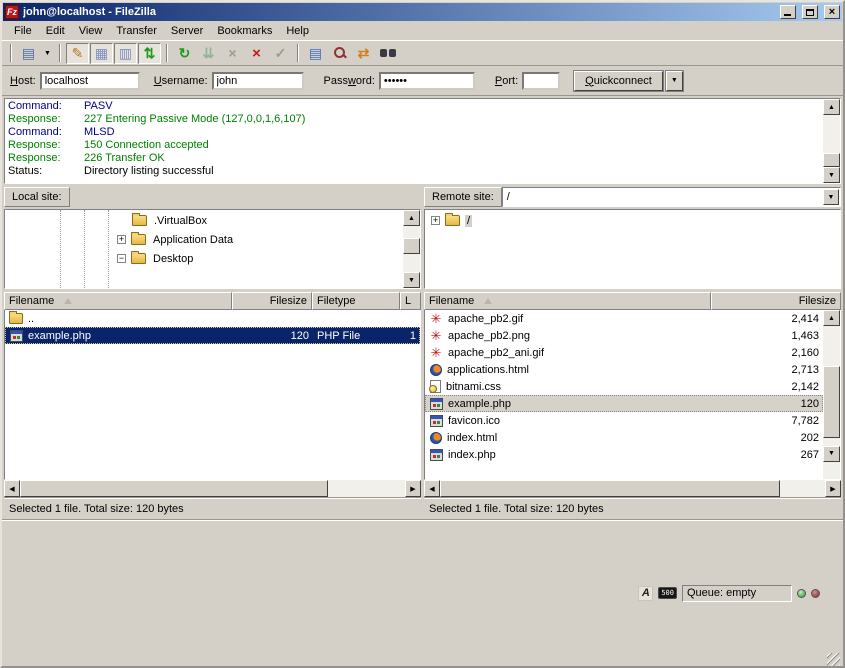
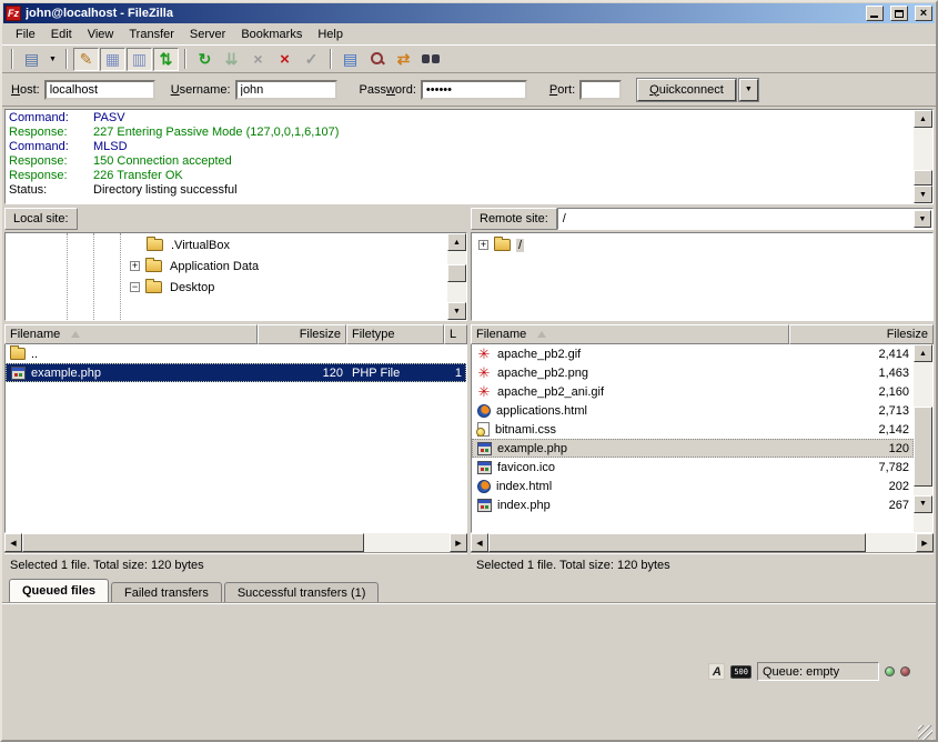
  Fz
  john@localhost - FileZilla
  ×
  File
  Edit
  View
  Transfer
  Server
  Bookmarks
  Help
  ▤
  ✎
  ▦
  ▥
  ⇅
  ↻
  ⇊
  ×
  ×
  ✓
  ▤
  ⇄
  Host:
  localhost
  Username:
  john
  Password:
  ••••••
  Port:
  Q
  uickconnect
  Command:
  PASV
  Response:
  227 Entering Passive Mode (127,0,0,1,6,107)
  Command:
  MLSD
  Response:
  150 Connection accepted
  Response:
  226 Transfer OK
  Status:
  Directory listing successful
  Local site:
  .VirtualBox
  +
  Application Data
  −
  Desktop
  Filename
  Filesize
  Filetype
  L
  ..
  example.php
  120
  PHP File
  1
  Selected 1 file. Total size: 120 bytes
  Remote site:
  /
  +
  /
  Filename
  Filesize
  ✳
  apache_pb2.gif
  2,414
  ✳
  apache_pb2.png
  1,463
  ✳
  apache_pb2_ani.gif
  2,160
  applications.html
  2,713
  bitnami.css
  2,142
  example.php
  120
  favicon.ico
  7,782
  index.html
  202
  index.php
  267
  Selected 1 file. Total size: 120 bytes
+ Queued files
+ Failed transfers
+ Successful transfers (1)
  A
  500
  Queue: empty
